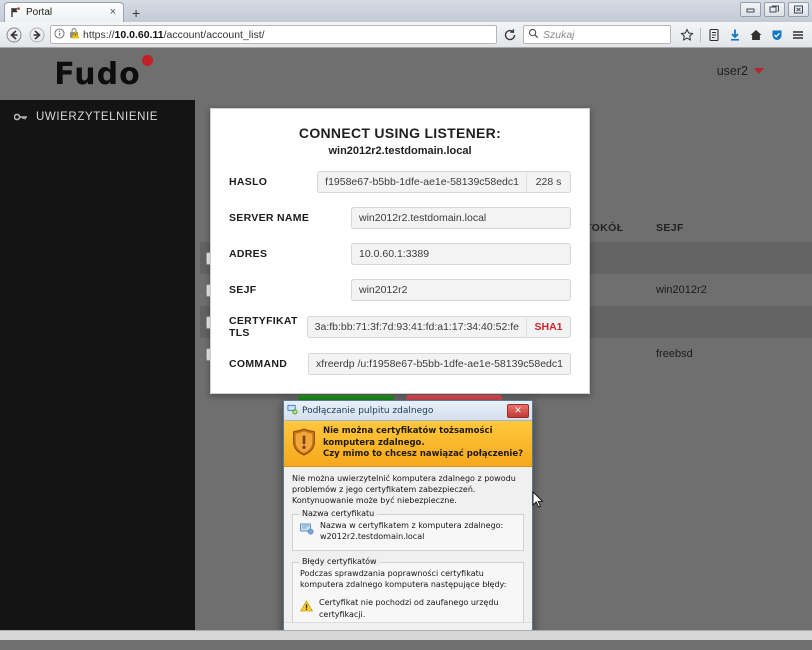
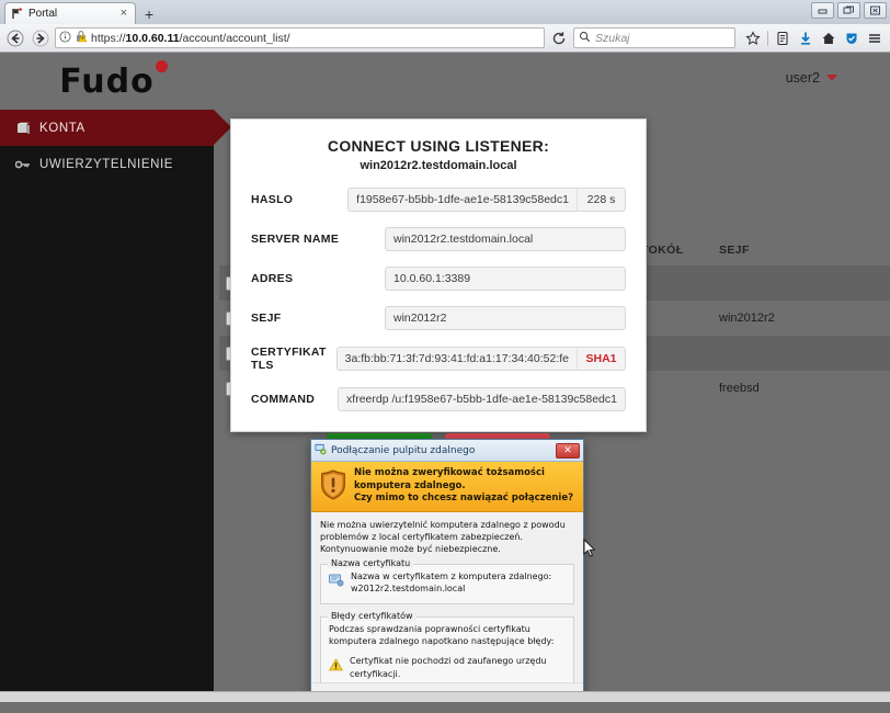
  Portal
  ×
  +
  https://10.0.60.11/account/account_list/
  Szukaj
  Fudo
+ KONTA
  UWIERZYTELNIENIE
  user2
  CONNECT USING LISTENER:
  win2012r2.testdomain.local
  HASLO
  f1958e67-b5bb-1dfe-ae1e-58139c58edc1
  228 s
  SERVER NAME
  win2012r2.testdomain.local
  ADRES
  10.0.60.1:3389
  SEJF
  win2012r2
  CERTYFIKAT TLS
  3a:fb:bb:71:3f:7d:93:41:fd:a1:17:34:40:52:fe
  SHA1
  COMMAND
  xfreerdp /u:f1958e67-b5bb-1dfe-ae1e-58139c58edc1
  Podłączanie pulpitu zdalnego
  ✕
- Nie można certyfikatów tożsamości komputera zdalnego.
+ Nie można zweryfikować tożsamości komputera zdalnego.
  Czy mimo to chcesz nawiązać połączenie?
- Nie można uwierzytelnić komputera zdalnego z powodu problemów z jego certyfikatem zabezpieczeń. Kontynuowanie może być niebezpieczne.
+ Nie można uwierzytelnić komputera zdalnego z powodu problemów z local certyfikatem zabezpieczeń. Kontynuowanie może być niebezpieczne.
  Nazwa certyfikatu
  Nazwa w certyfikatem z komputera zdalnego:
  w2012r2.testdomain.local
  Błędy certyfikatów
- Podczas sprawdzania poprawności certyfikatu komputera zdalnego komputera następujące błędy:
+ Podczas sprawdzania poprawności certyfikatu komputera zdalnego napotkano następujące błędy:
  Certyfikat nie pochodzi od zaufanego urzędu certyfikacji.
